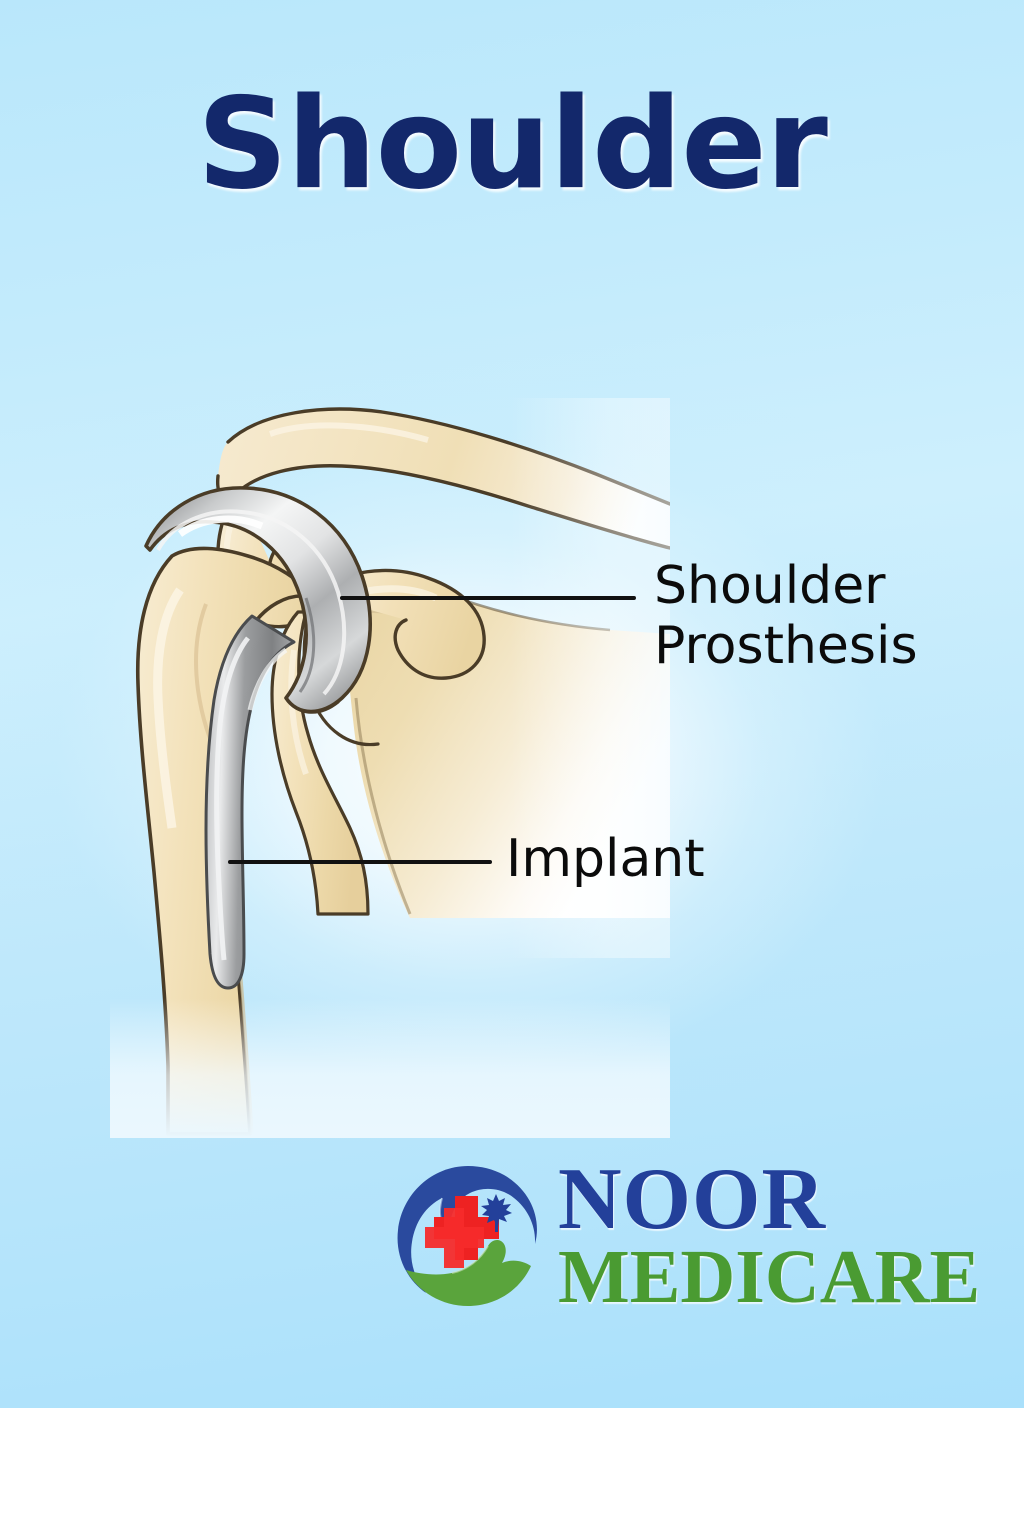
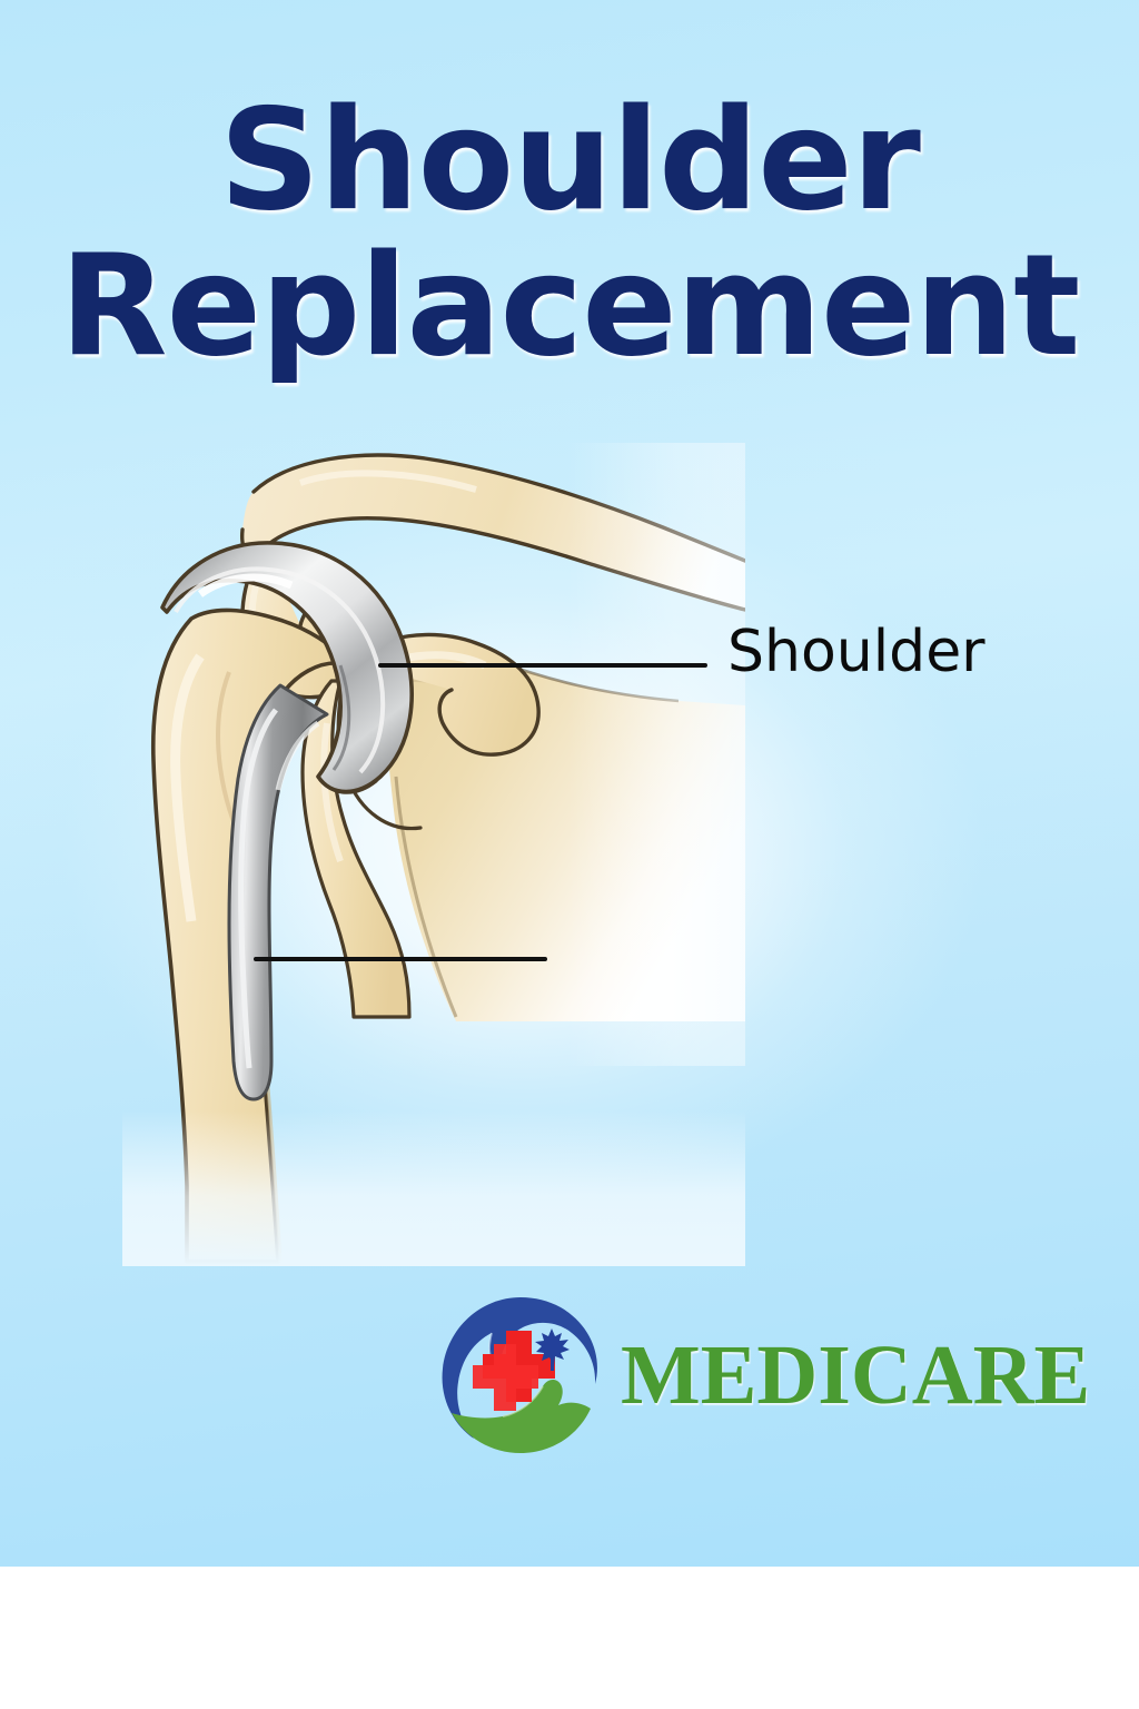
  Shoulder
+ Replacement
  Shoulder
- Prosthesis
- Implant
- NOOR
  MEDICARE
